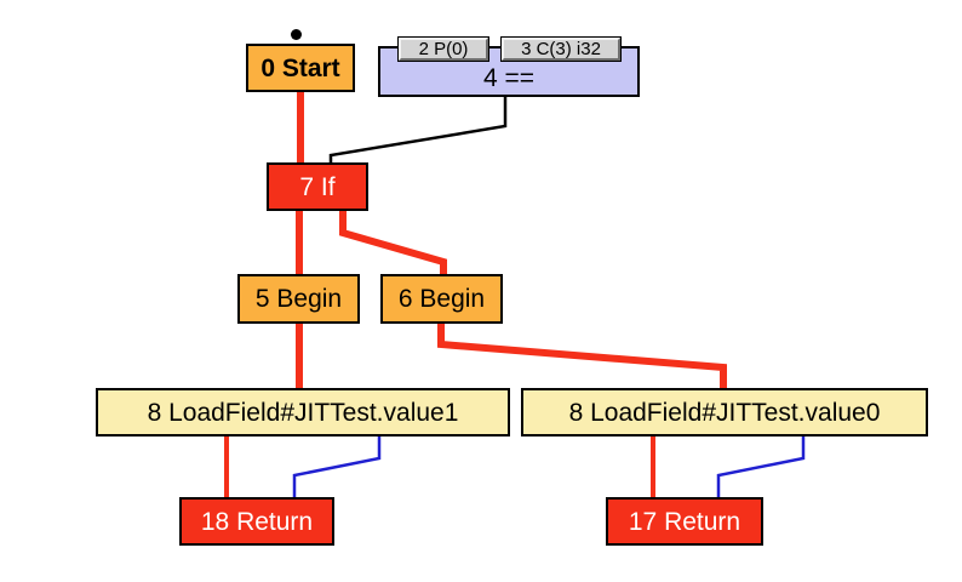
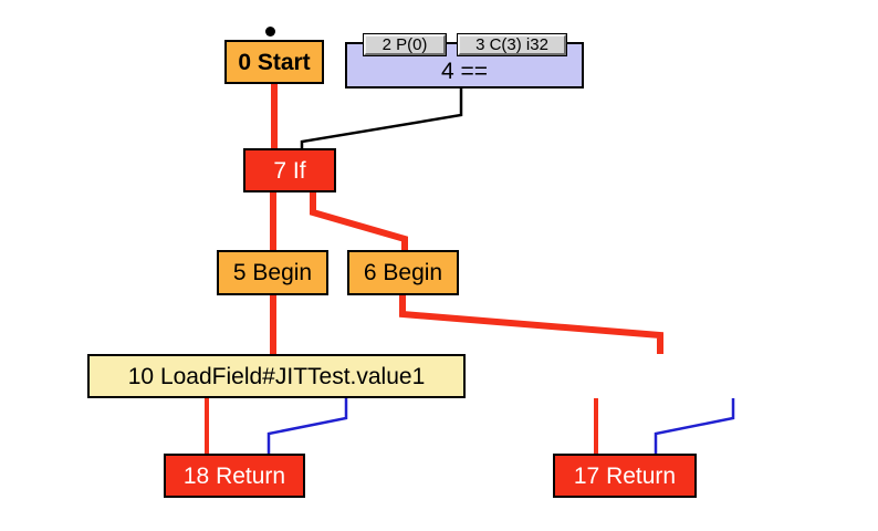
  4 ==
  2 P(0)
  3 C(3) i32
  0 Start
  7 If
  5 Begin
  6 Begin
- 8 LoadField#JITTest.value1
+ 10 LoadField#JITTest.value1
- 8 LoadField#JITTest.value0
  18 Return
  17 Return
